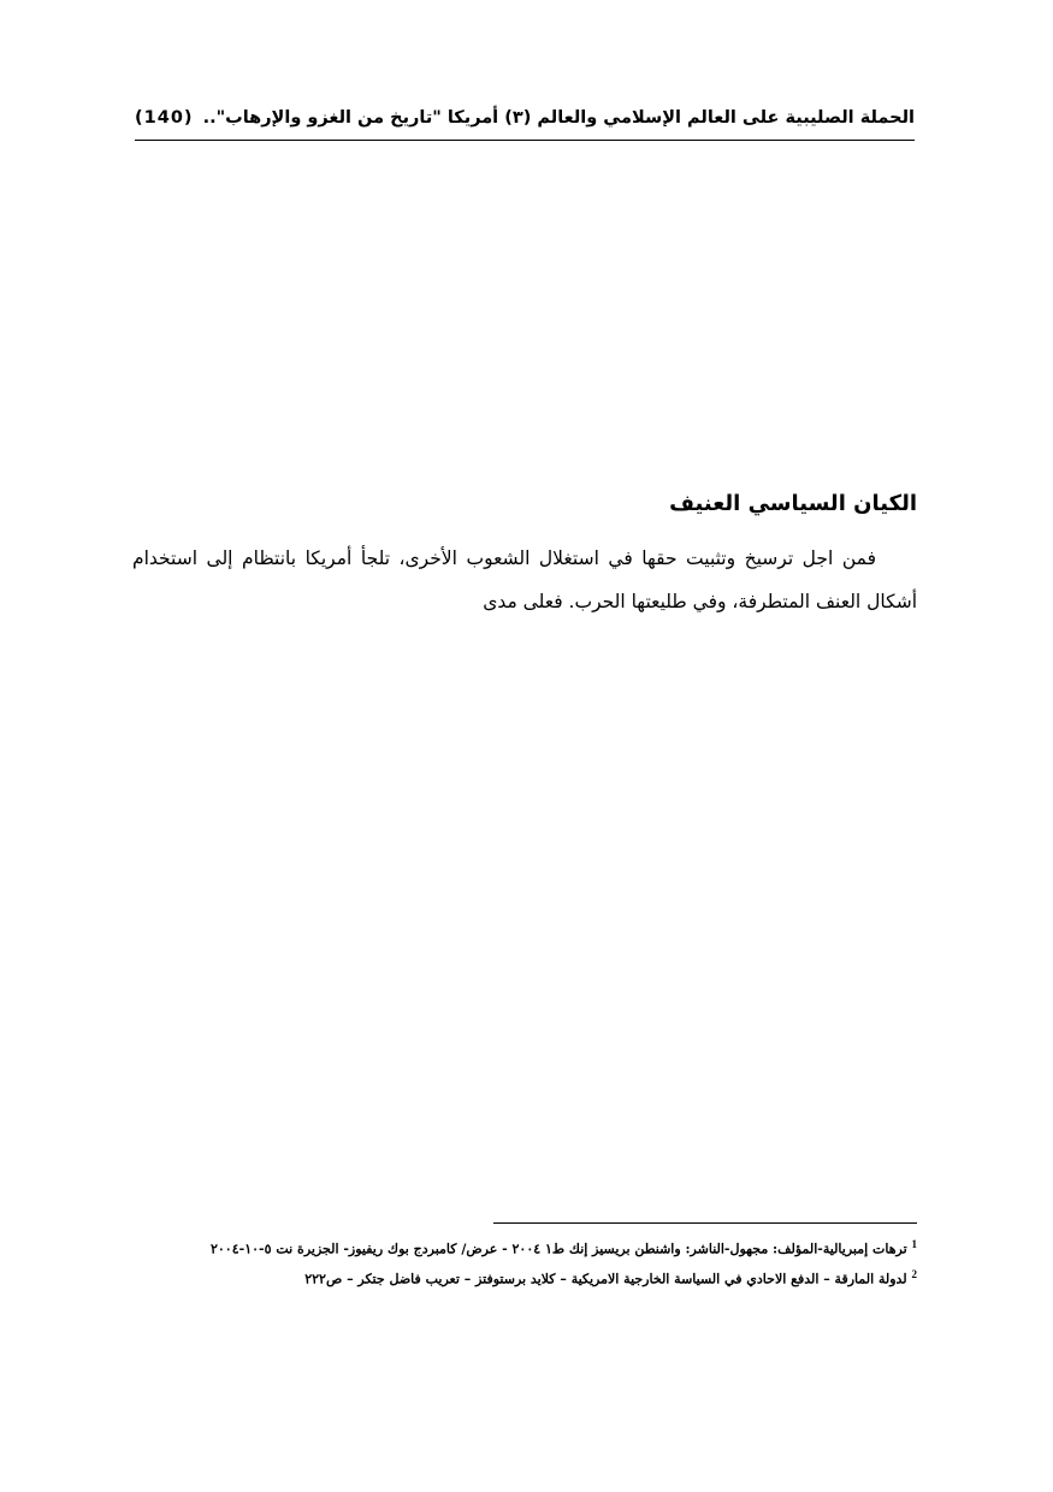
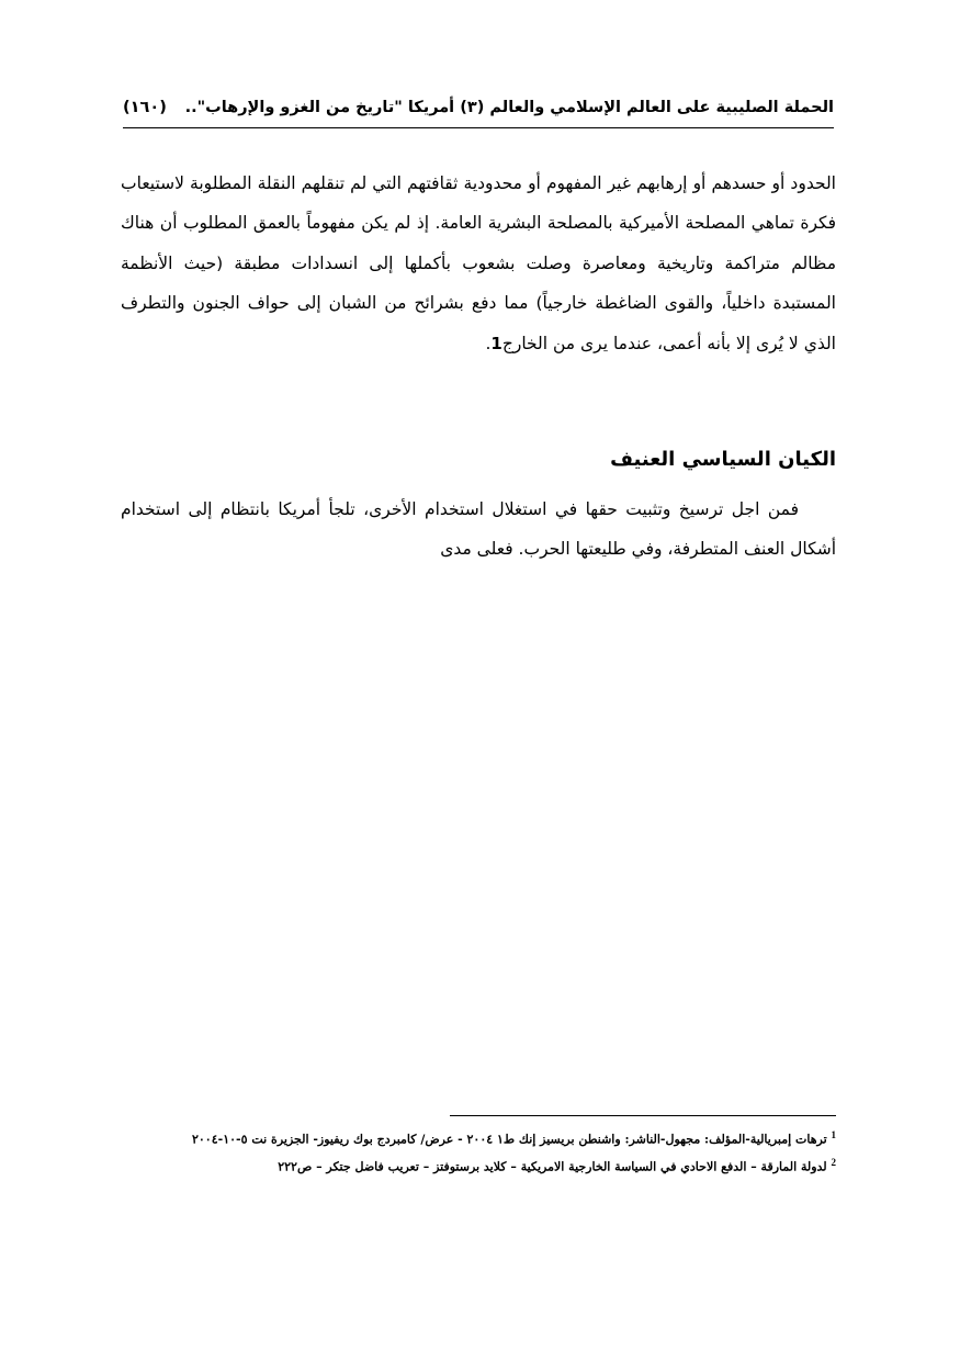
  الحملة الصليبية على العالم الإسلامي والعالم (٣) أمريكا "تاريخ من الغزو والإرهاب"..
- (140)
+ (١٦٠)
+ الحدود أو حسدهم أو إرهابهم غير المفهوم أو محدودية ثقافتهم التي لم تنقلهم النقلة المطلوبة لاستيعاب فكرة تماهي المصلحة الأميركية بالمصلحة البشرية العامة. إذ لم يكن مفهوماً بالعمق المطلوب أن هناك مظالم متراكمة وتاريخية ومعاصرة وصلت بشعوب بأكملها إلى انسدادات مطبقة (حيث الأنظمة المستبدة داخلياً، والقوى الضاغطة خارجياً) مما دفع بشرائح من الشبان إلى حواف الجنون والتطرف الذي لا يُرى إلا بأنه أعمى، عندما يرى من الخارج1.
  الكيان السياسي العنيف
- فمن اجل ترسيخ وتثبيت حقها في استغلال الشعوب الأخرى، تلجأ أمريكا بانتظام إلى استخدام أشكال العنف المتطرفة، وفي طليعتها الحرب. فعلى مدى
+ فمن اجل ترسيخ وتثبيت حقها في استغلال استخدام الأخرى، تلجأ أمريكا بانتظام إلى استخدام أشكال العنف المتطرفة، وفي طليعتها الحرب. فعلى مدى
  1 ترهات إمبريالية-المؤلف: مجهول-الناشر: واشنطن بريسيز إنك ط١ ٢٠٠٤ - عرض/ كامبردج بوك ريفيوز- الجزيرة نت ٥-١٠-٢٠٠٤
  2 لدولة المارقة – الدفع الاحادي في السياسة الخارجية الامريكية – كلايد برستوفتز – تعريب فاضل جتكر – ص٢٢٢
